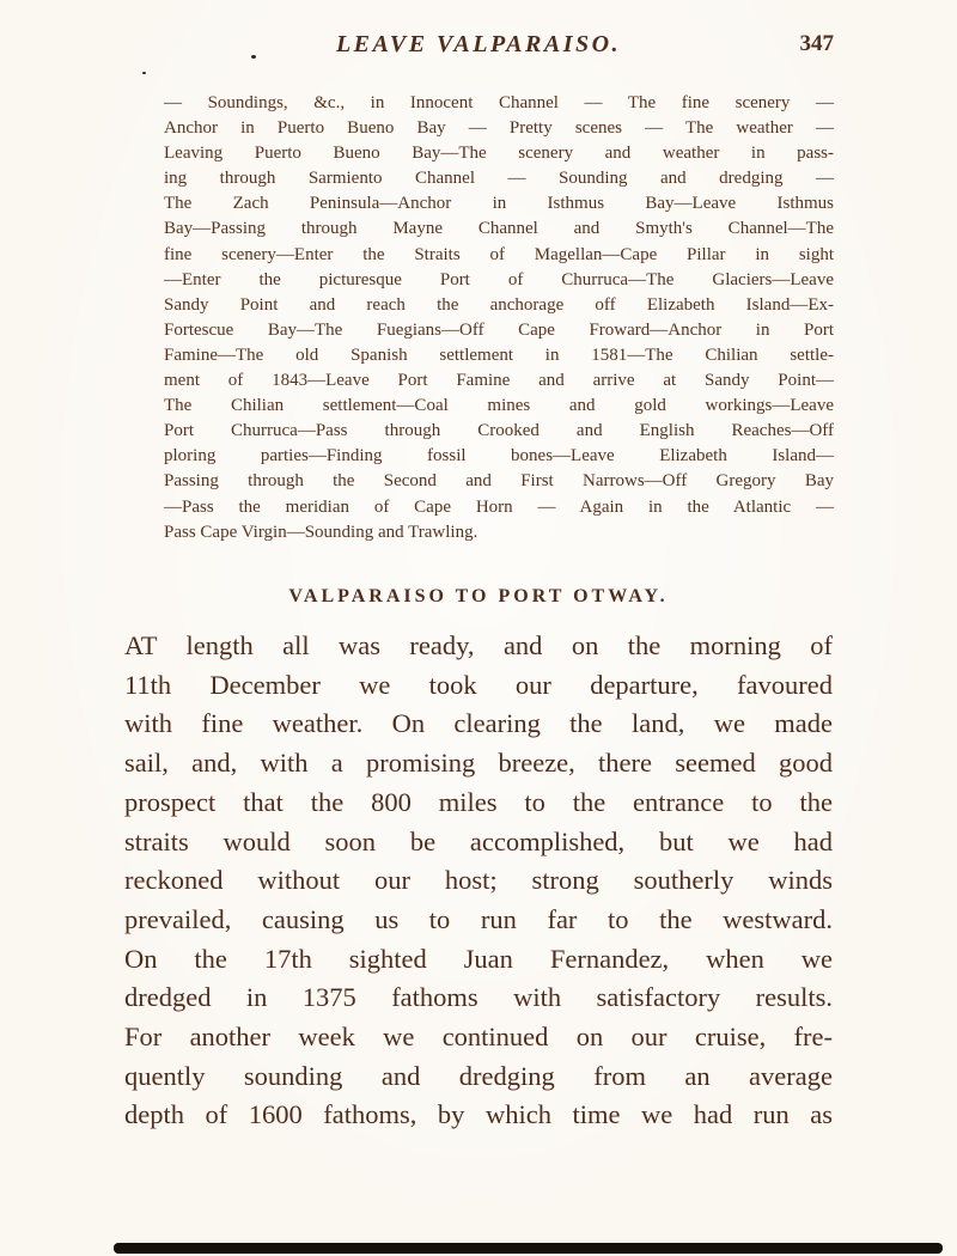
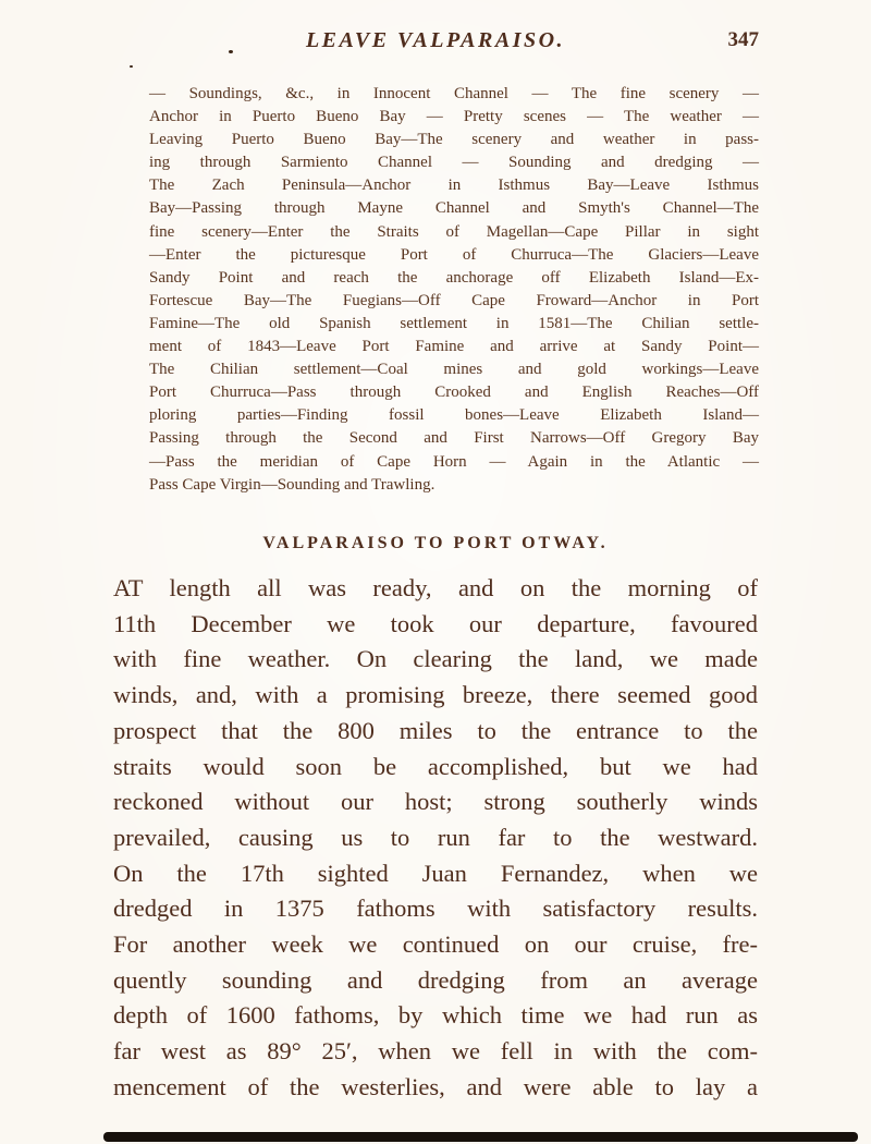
  LEAVE VALPARAISO.
  347
  — Soundings, &c., in Innocent Channel — The fine scenery —
  Anchor in Puerto Bueno Bay — Pretty scenes — The weather —
  Leaving Puerto Bueno Bay—The scenery and weather in pass-
  ing through Sarmiento Channel — Sounding and dredging —
  The Zach Peninsula—Anchor in Isthmus Bay—Leave Isthmus
  Bay—Passing through Mayne Channel and Smyth's Channel—The
  fine scenery—Enter the Straits of Magellan—Cape Pillar in sight
  —Enter the picturesque Port of Churruca—The Glaciers—Leave
  Sandy Point and reach the anchorage off Elizabeth Island—Ex-
  Fortescue Bay—The Fuegians—Off Cape Froward—Anchor in Port
  Famine—The old Spanish settlement in 1581—The Chilian settle-
  ment of 1843—Leave Port Famine and arrive at Sandy Point—
  The Chilian settlement—Coal mines and gold workings—Leave
  Port Churruca—Pass through Crooked and English Reaches—Off
  ploring parties—Finding fossil bones—Leave Elizabeth Island—
  Passing through the Second and First Narrows—Off Gregory Bay
  —Pass the meridian of Cape Horn — Again in the Atlantic —
  Pass Cape Virgin—Sounding and Trawling.
  VALPARAISO TO PORT OTWAY.
  AT length all was ready, and on the morning of
  11th December we took our departure, favoured
  with fine weather. On clearing the land, we made
- sail, and, with a promising breeze, there seemed good
+ winds, and, with a promising breeze, there seemed good
  prospect that the 800 miles to the entrance to the
  straits would soon be accomplished, but we had
  reckoned without our host; strong southerly winds
  prevailed, causing us to run far to the westward.
  On the 17th sighted Juan Fernandez, when we
  dredged in 1375 fathoms with satisfactory results.
  For another week we continued on our cruise, fre-
  quently sounding and dredging from an average
  depth of 1600 fathoms, by which time we had run as
+ far west as 89° 25′, when we fell in with the com-
+ mencement of the westerlies, and were able to lay a
